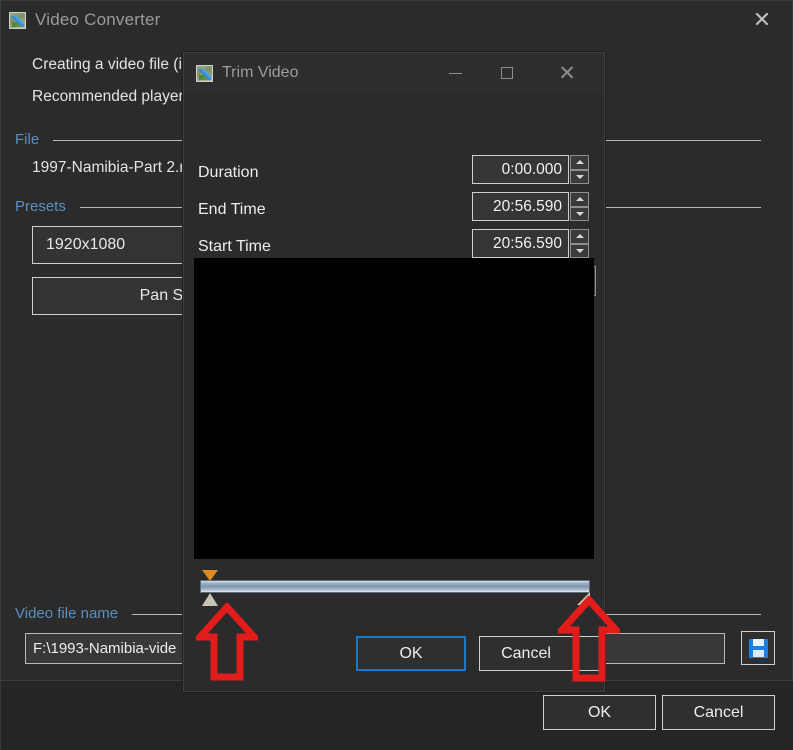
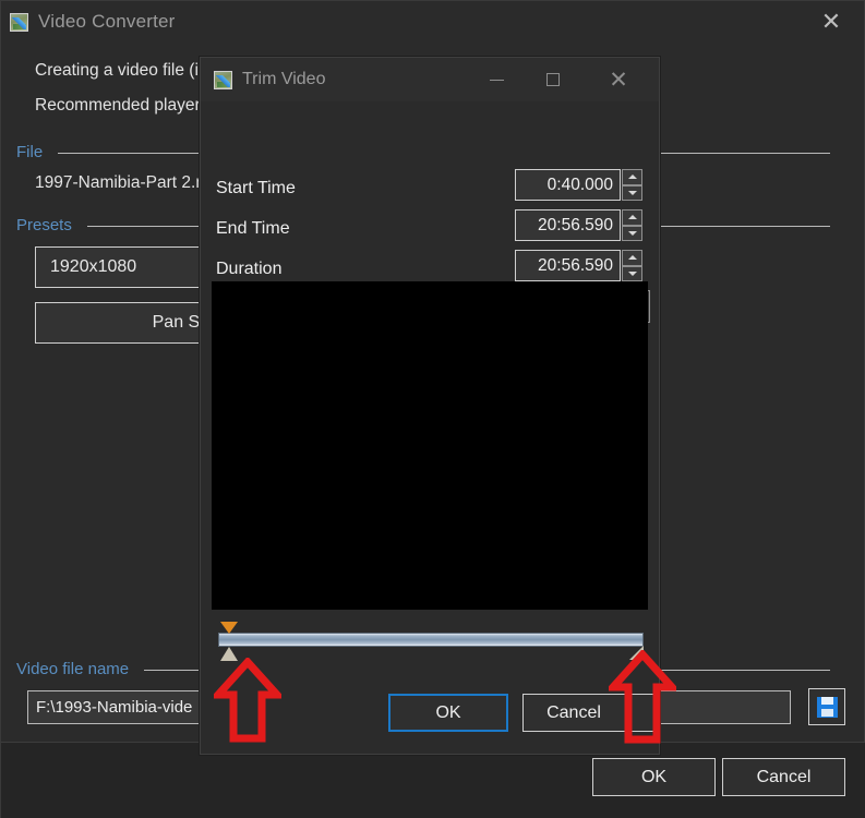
  Video Converter
  ✕
  Creating a video file (i
  Recommended player
  File
  1997-Namibia-Part 2.
  Presets
  1920x1080
  Video file name
  F:\1993-Namibia-vide
  OK
  Cancel
  Trim Video
  ✕
- Duration
+ Start Time
- 0:00.000
+ 0:40.000
  End Time
  20:56.590
- Start Time
+ Duration
  20:56.590
  OK
  Cancel
